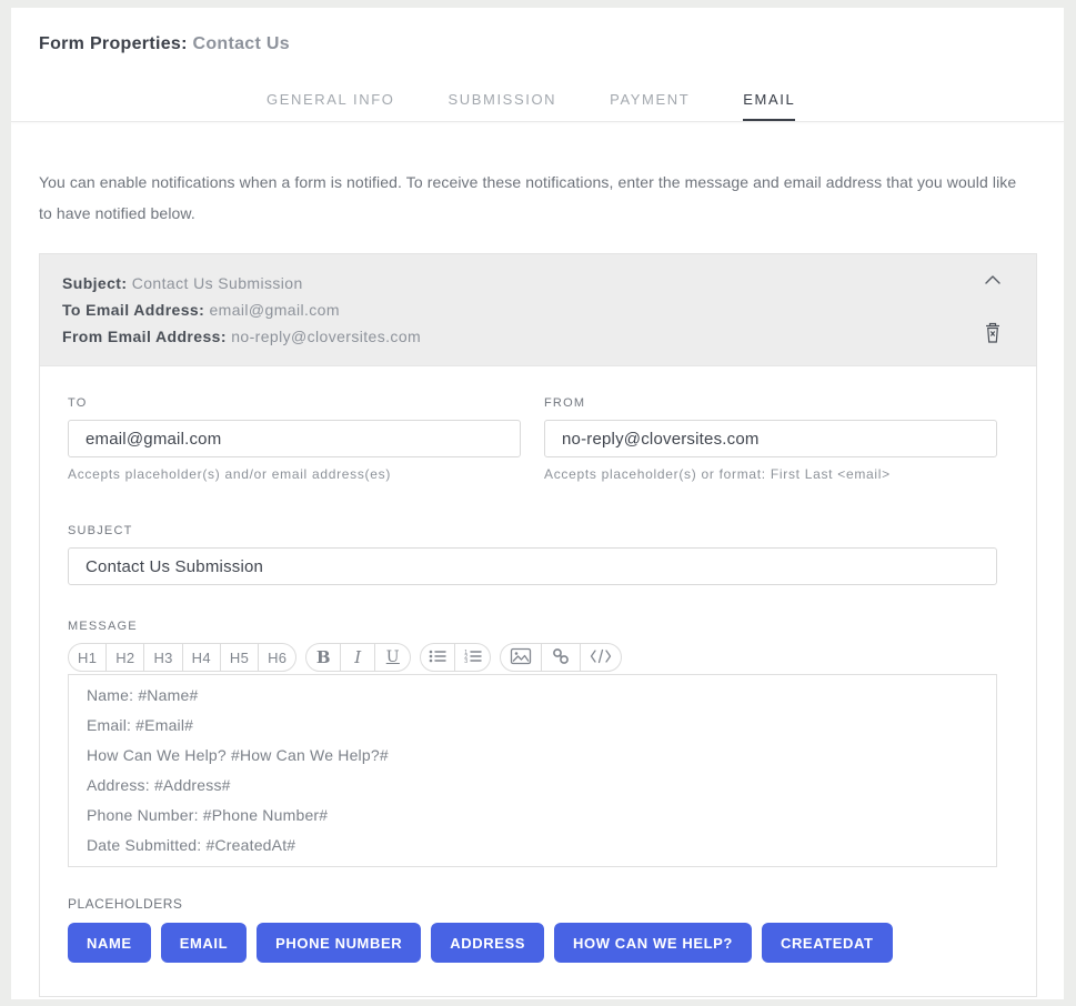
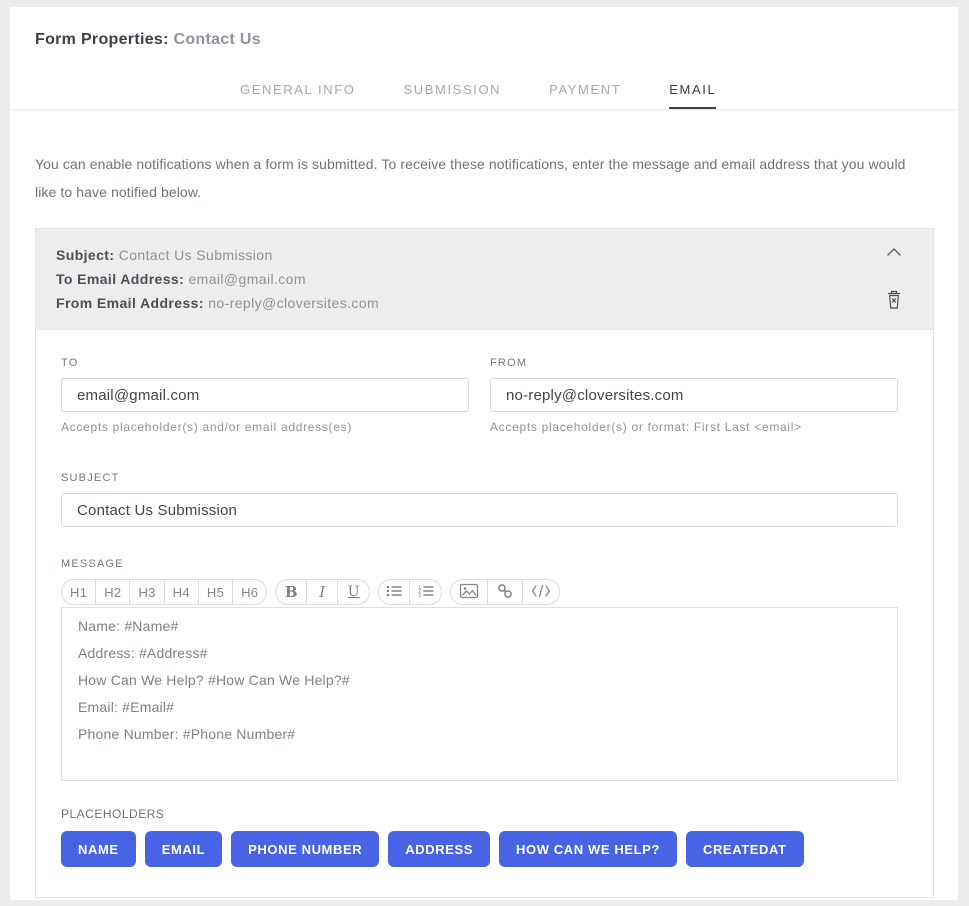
  Form Properties: Contact Us
  GENERAL INFO
  SUBMISSION
  PAYMENT
  EMAIL
- You can enable notifications when a form is notified. To receive these notifications, enter the message and email address that you would like to have notified below.
+ You can enable notifications when a form is submitted. To receive these notifications, enter the message and email address that you would like to have notified below.
  Subject: Contact Us Submission
  To Email Address: email@gmail.com
  From Email Address: no-reply@cloversites.com
  TO
  email@gmail.com
  Accepts placeholder(s) and/or email address(es)
  FROM
  no-reply@cloversites.com
  Accepts placeholder(s) or format: First Last <email>
  SUBJECT
  Contact Us Submission
  MESSAGE
  H1
  H2
  H3
  H4
  H5
  H6
  B
  I
  U
  Name: #Name#
- Email: #Email#
+ Address: #Address#
  How Can We Help? #How Can We Help?#
- Address: #Address#
+ Email: #Email#
  Phone Number: #Phone Number#
- Date Submitted: #CreatedAt#
  PLACEHOLDERS
  NAME
  EMAIL
  PHONE NUMBER
  ADDRESS
  HOW CAN WE HELP?
  CREATEDAT
